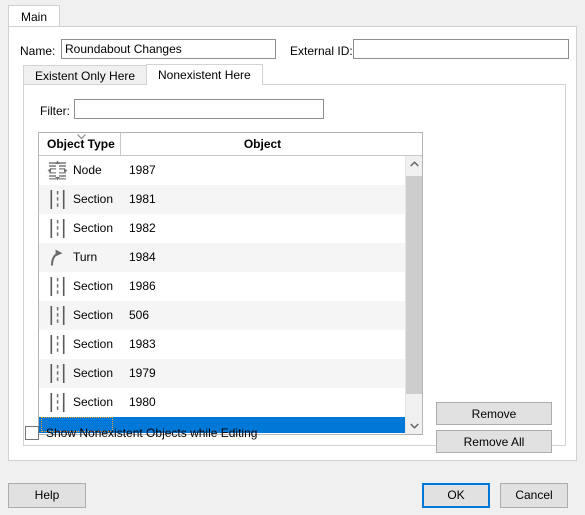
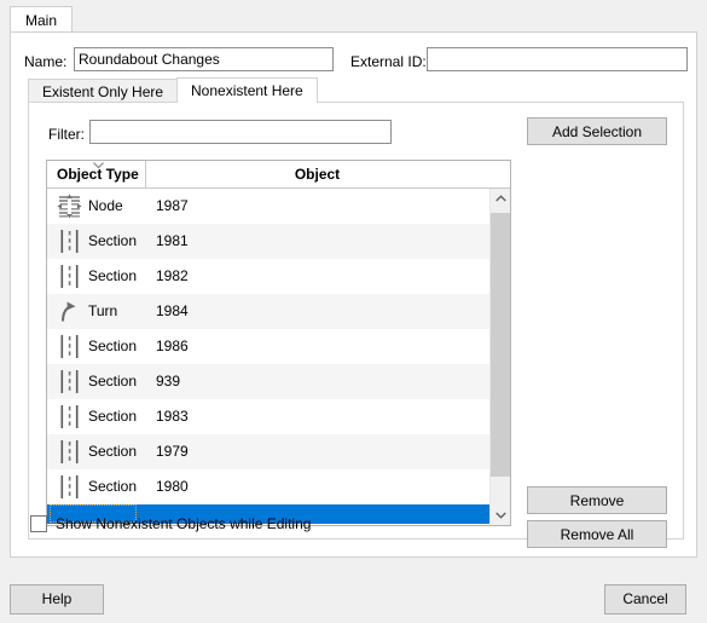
  Main
  Name:
  Roundabout Changes
  External ID:
  Existent Only Here
  Nonexistent Here
  Filter:
+ Add Selection
  Remove
  Remove All
  Object Type
  Object
  Node
  1987
  Section
  1981
  Section
  1982
  Turn
  1984
  Section
  1986
  Section
- 506
+ 939
  Section
  1983
  Section
  1979
  Section
  1980
  Show Nonexistent Objects while Editing
  Help
- OK
  Cancel
